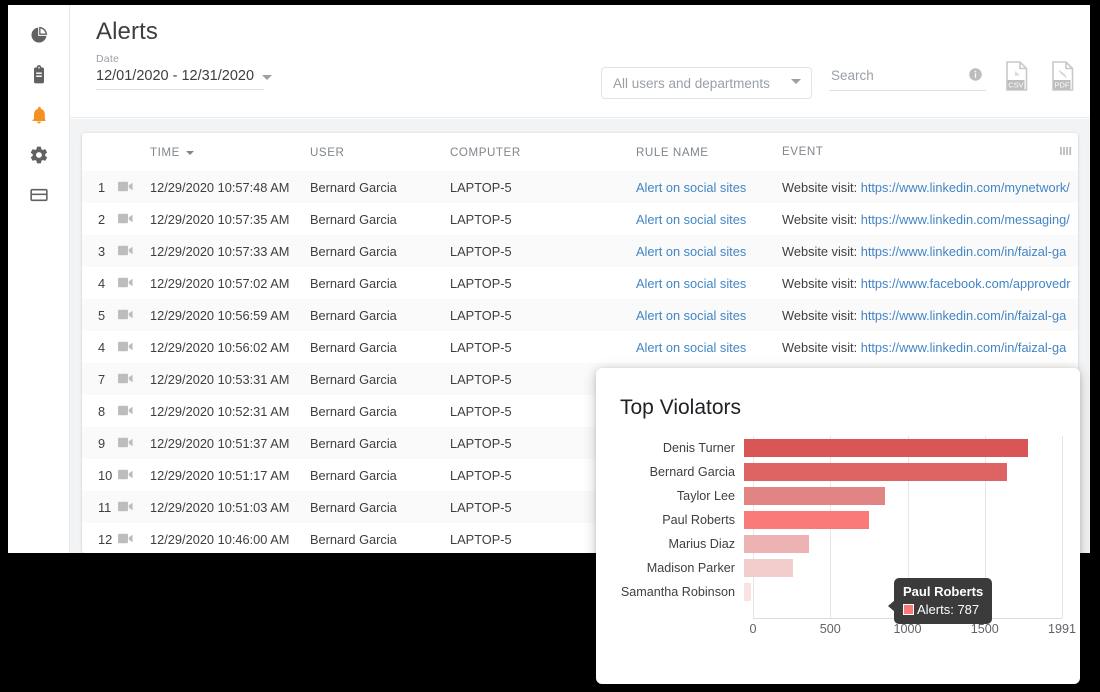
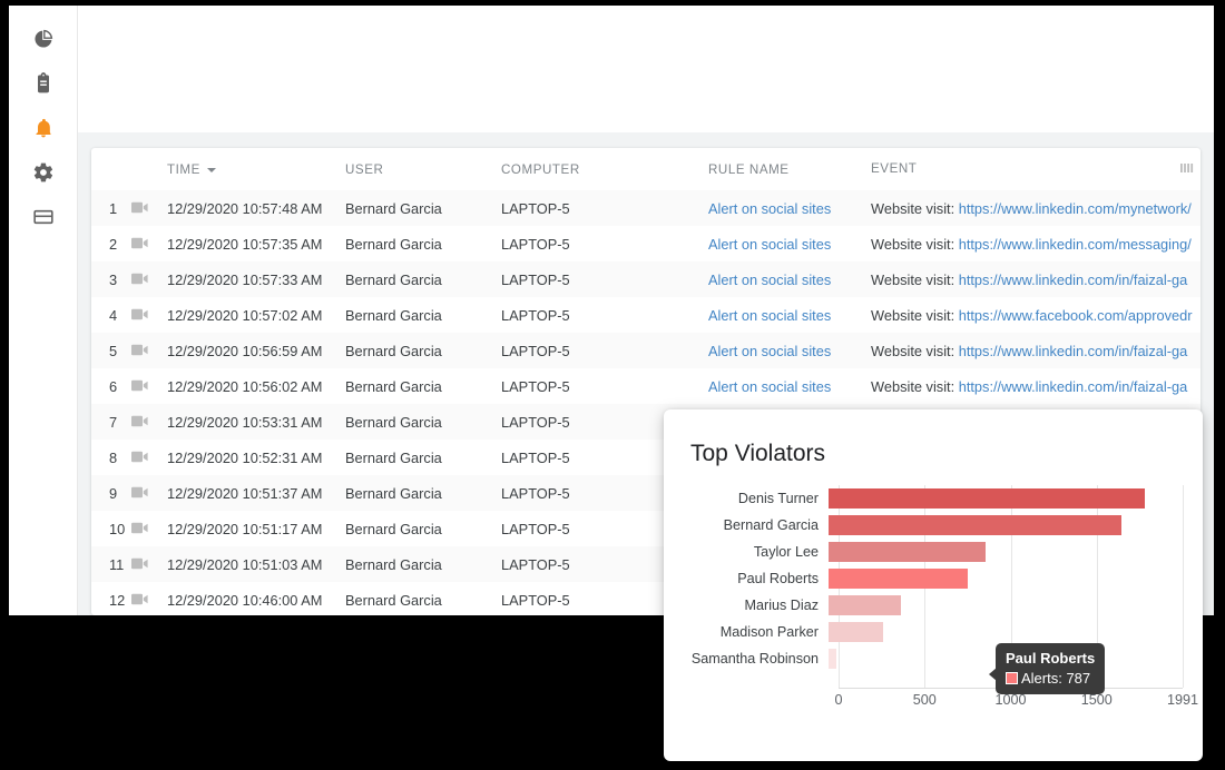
- Alerts
- Date
- 12/01/2020 - 12/31/2020
- All users and departments
- Search
- CSV
- PDF
  		TIME	USER	COMPUTER	RULE NAME	EVENT
  1		12/29/2020 10:57:48 AM	Bernard Garcia	LAPTOP-5	Alert on social sites	Website visit: https://www.linkedin.com/mynetwork/
  2		12/29/2020 10:57:35 AM	Bernard Garcia	LAPTOP-5	Alert on social sites	Website visit: https://www.linkedin.com/messaging/
  3		12/29/2020 10:57:33 AM	Bernard Garcia	LAPTOP-5	Alert on social sites	Website visit: https://www.linkedin.com/in/faizal-ga
  4		12/29/2020 10:57:02 AM	Bernard Garcia	LAPTOP-5	Alert on social sites	Website visit: https://www.facebook.com/approvedr
  5		12/29/2020 10:56:59 AM	Bernard Garcia	LAPTOP-5	Alert on social sites	Website visit: https://www.linkedin.com/in/faizal-ga
- 4		12/29/2020 10:56:02 AM	Bernard Garcia	LAPTOP-5	Alert on social sites	Website visit: https://www.linkedin.com/in/faizal-ga
+ 6		12/29/2020 10:56:02 AM	Bernard Garcia	LAPTOP-5	Alert on social sites	Website visit: https://www.linkedin.com/in/faizal-ga
  7		12/29/2020 10:53:31 AM	Bernard Garcia	LAPTOP-5
  8		12/29/2020 10:52:31 AM	Bernard Garcia	LAPTOP-5
  9		12/29/2020 10:51:37 AM	Bernard Garcia	LAPTOP-5
  10		12/29/2020 10:51:17 AM	Bernard Garcia	LAPTOP-5
  11		12/29/2020 10:51:03 AM	Bernard Garcia	LAPTOP-5
  12		12/29/2020 10:46:00 AM	Bernard Garcia	LAPTOP-5
  Top Violators
  Denis Turner
  Bernard Garcia
  Taylor Lee
  Paul Roberts
  Marius Diaz
  Madison Parker
  Samantha Robinson
  0
  500
  1000
  1500
  1991
  Paul Roberts
  Alerts: 787
